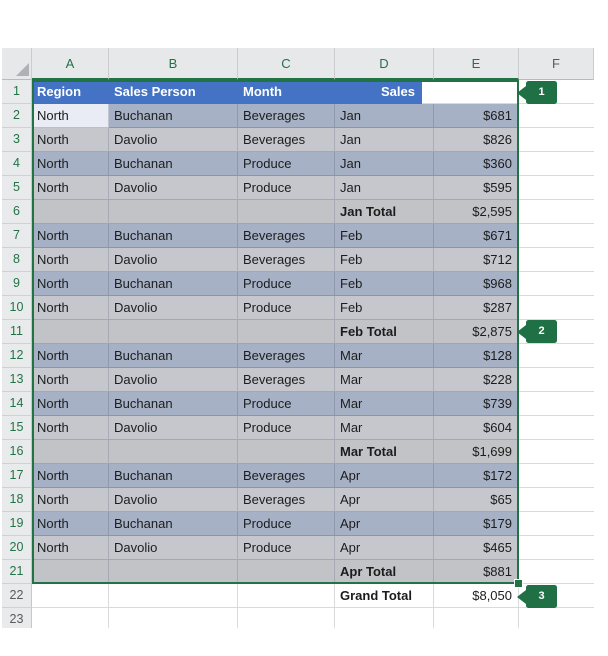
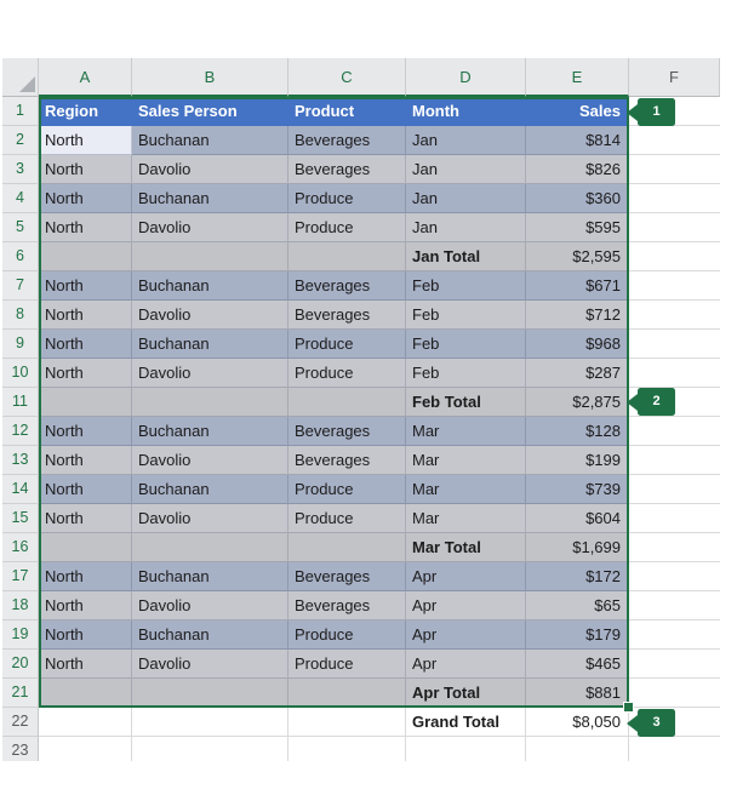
  A
  B
  C
  D
  E
  F
  1
  Region
  Sales Person
+ Product
  Month
  Sales
  2
  North
  Buchanan
  Beverages
  Jan
- $681
+ $814
  3
  North
  Davolio
  Beverages
  Jan
  $826
  4
  North
  Buchanan
  Produce
  Jan
  $360
  5
  North
  Davolio
  Produce
  Jan
  $595
  6
  Jan Total
  $2,595
  7
  North
  Buchanan
  Beverages
  Feb
  $671
  8
  North
  Davolio
  Beverages
  Feb
  $712
  9
  North
  Buchanan
  Produce
  Feb
  $968
  10
  North
  Davolio
  Produce
  Feb
  $287
  11
  Feb Total
  $2,875
  12
  North
  Buchanan
  Beverages
  Mar
  $128
  13
  North
  Davolio
  Beverages
  Mar
- $228
+ $199
  14
  North
  Buchanan
  Produce
  Mar
  $739
  15
  North
  Davolio
  Produce
  Mar
  $604
  16
  Mar Total
  $1,699
  17
  North
  Buchanan
  Beverages
  Apr
  $172
  18
  North
  Davolio
  Beverages
  Apr
  $65
  19
  North
  Buchanan
  Produce
  Apr
  $179
  20
  North
  Davolio
  Produce
  Apr
  $465
  21
  Apr Total
  $881
  22
  Grand Total
  $8,050
  23
  1
  2
  3
